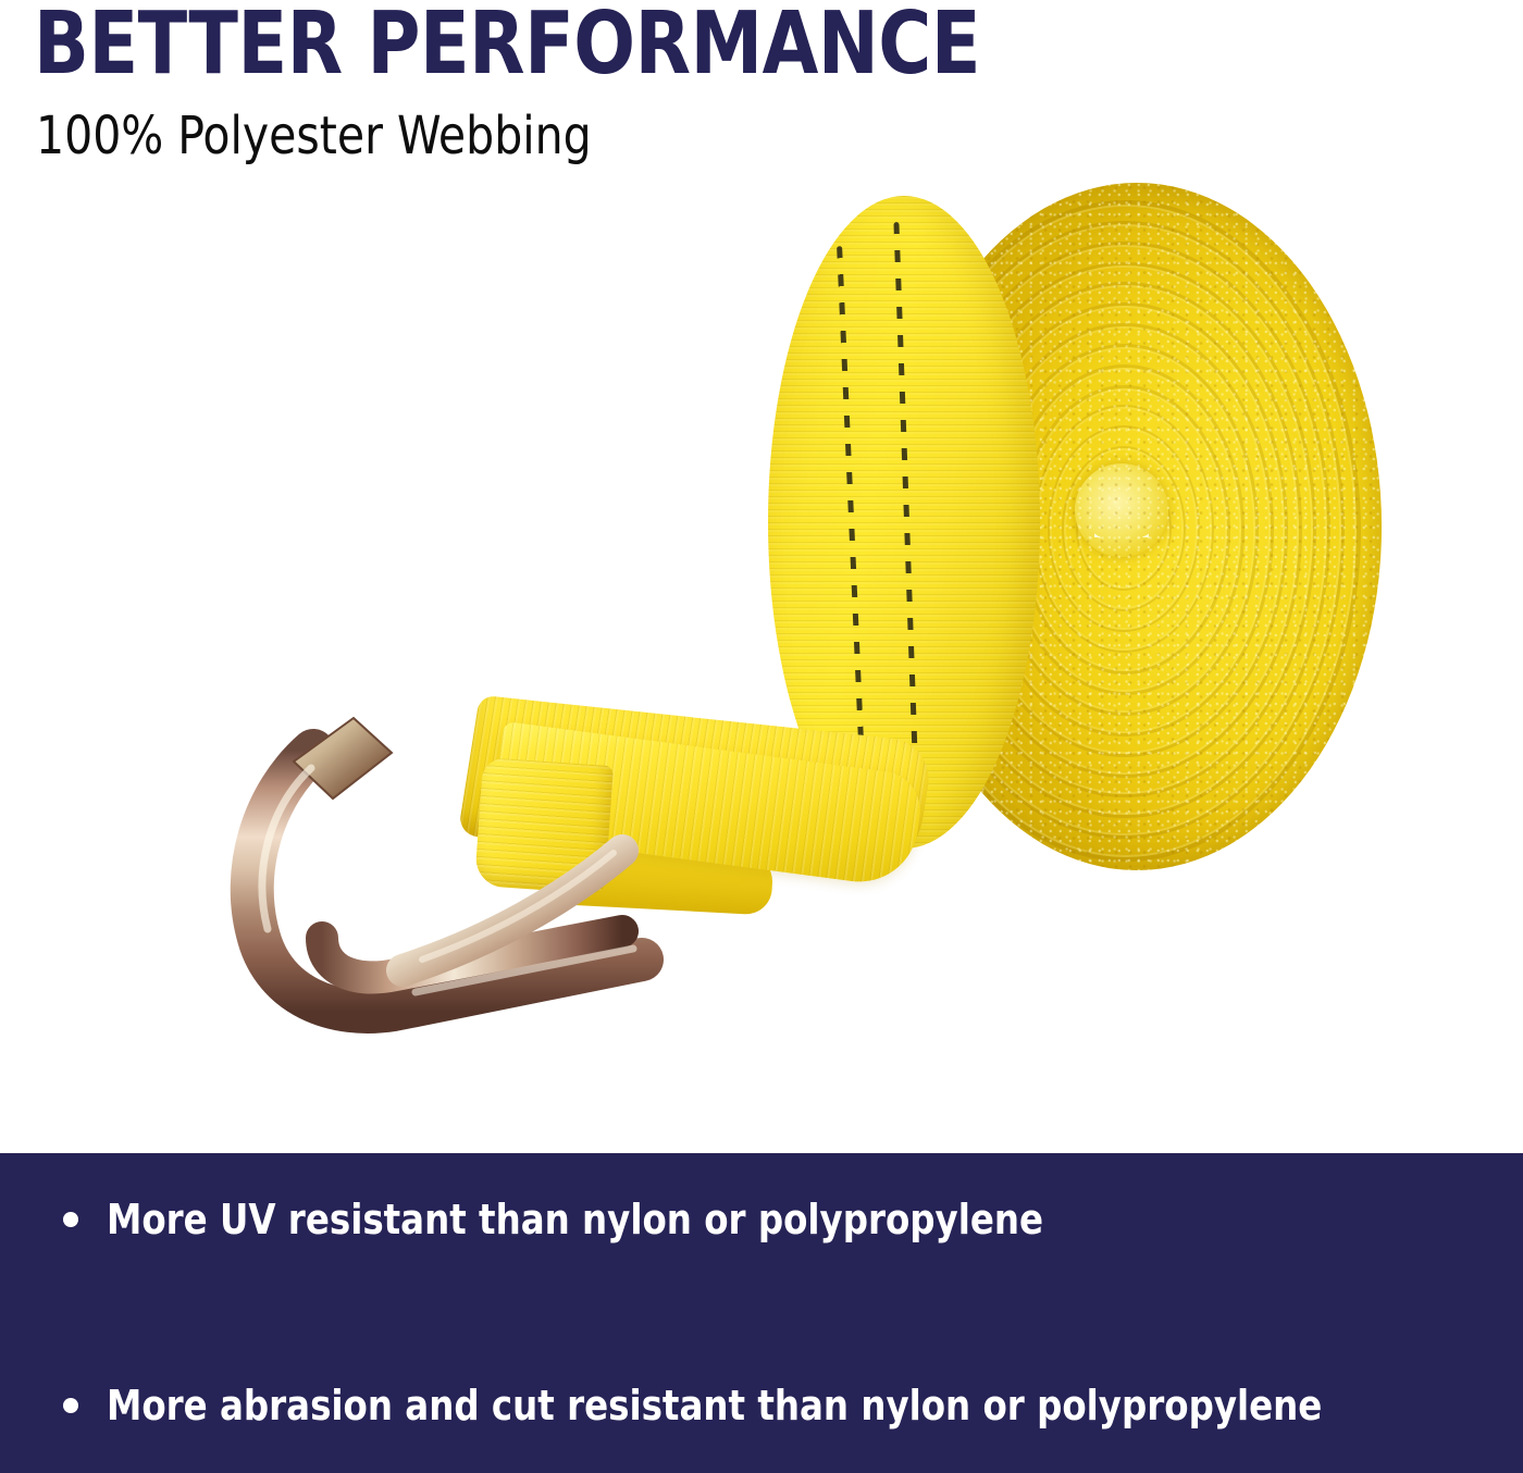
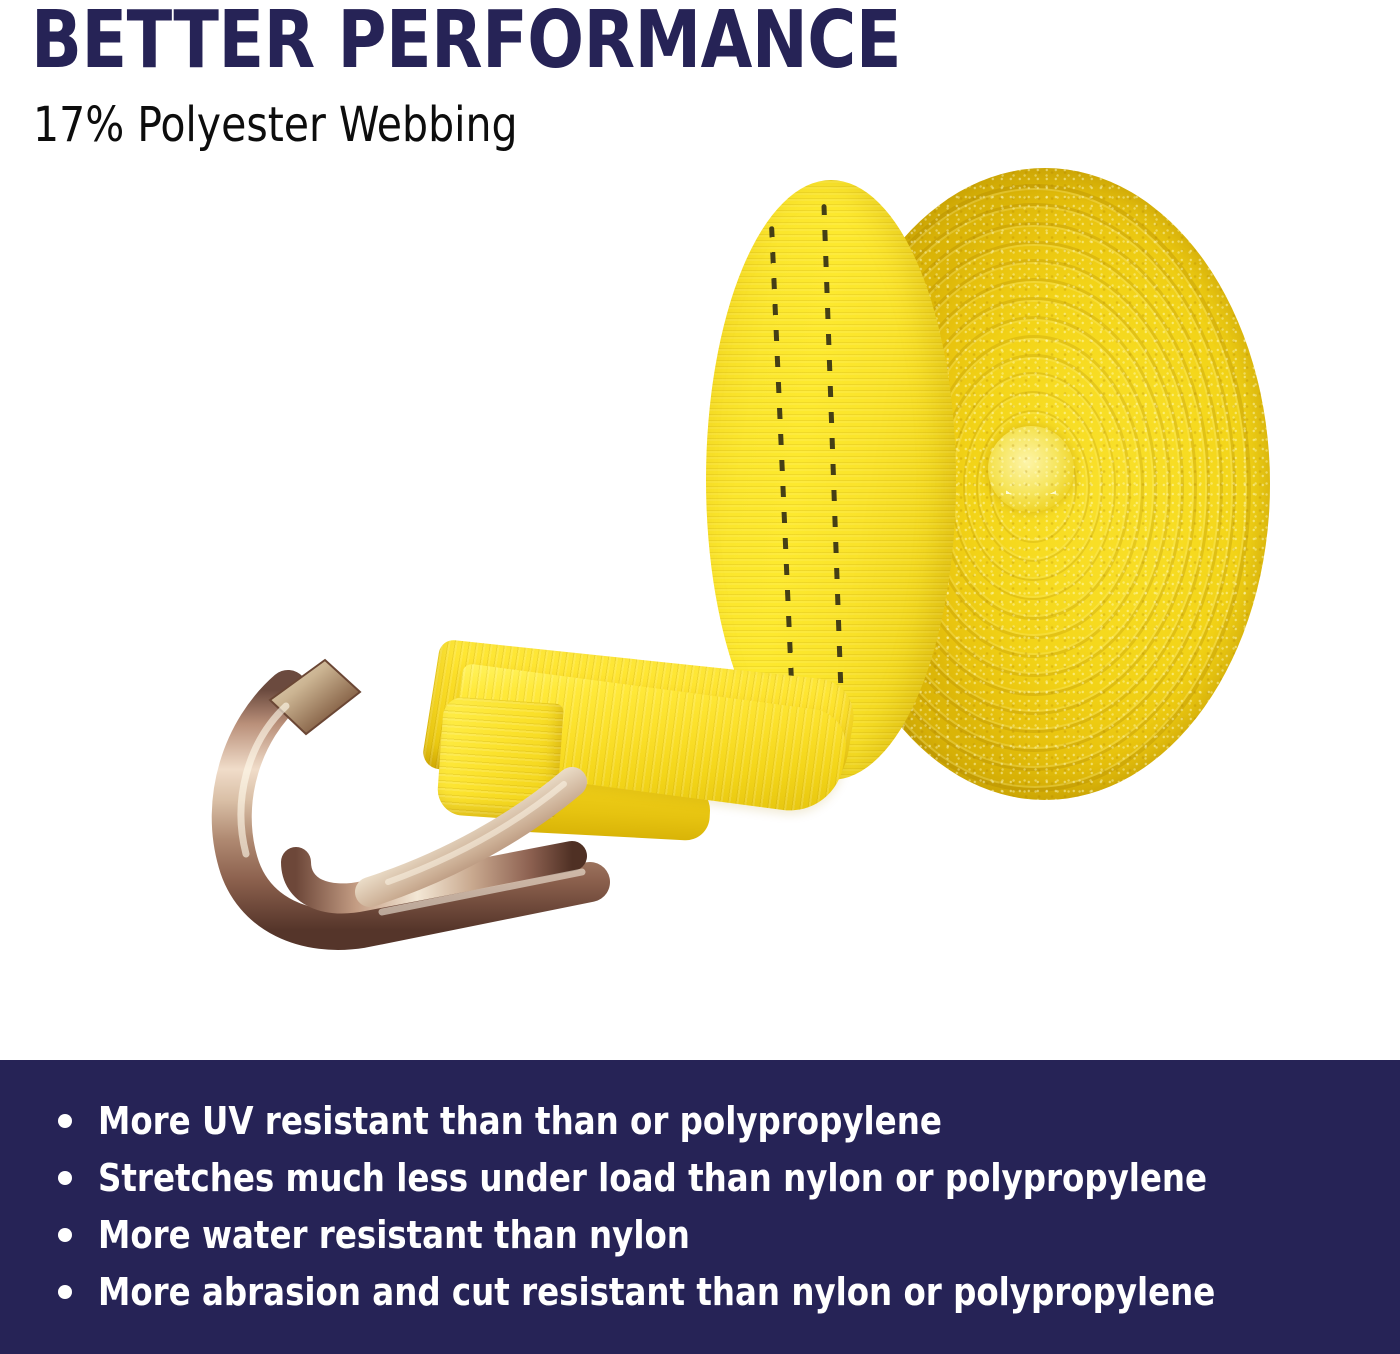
  BETTER PERFORMANCE
- 100% Polyester Webbing
+ 17% Polyester Webbing
- More UV resistant than nylon or polypropylene
+ More UV resistant than than or polypropylene
+ Stretches much less under load than nylon or polypropylene
+ More water resistant than nylon
  More abrasion and cut resistant than nylon or polypropylene
